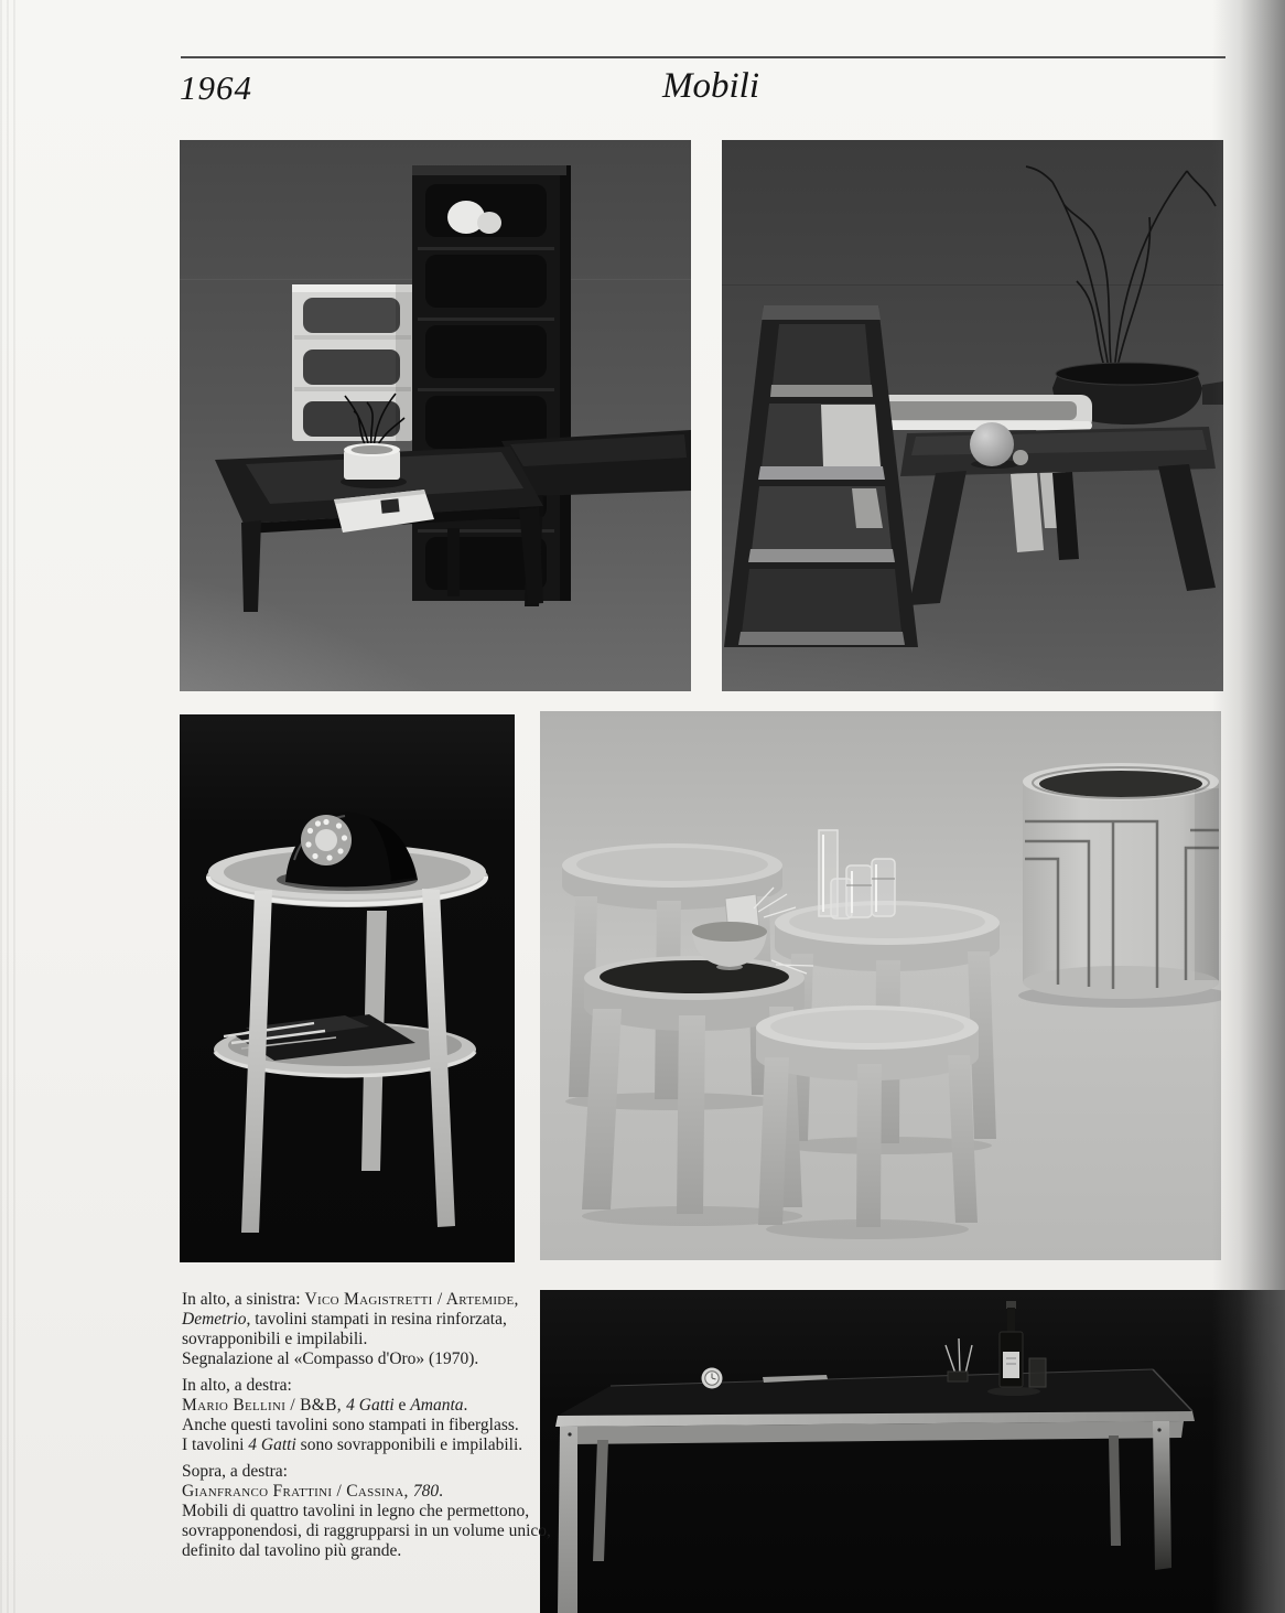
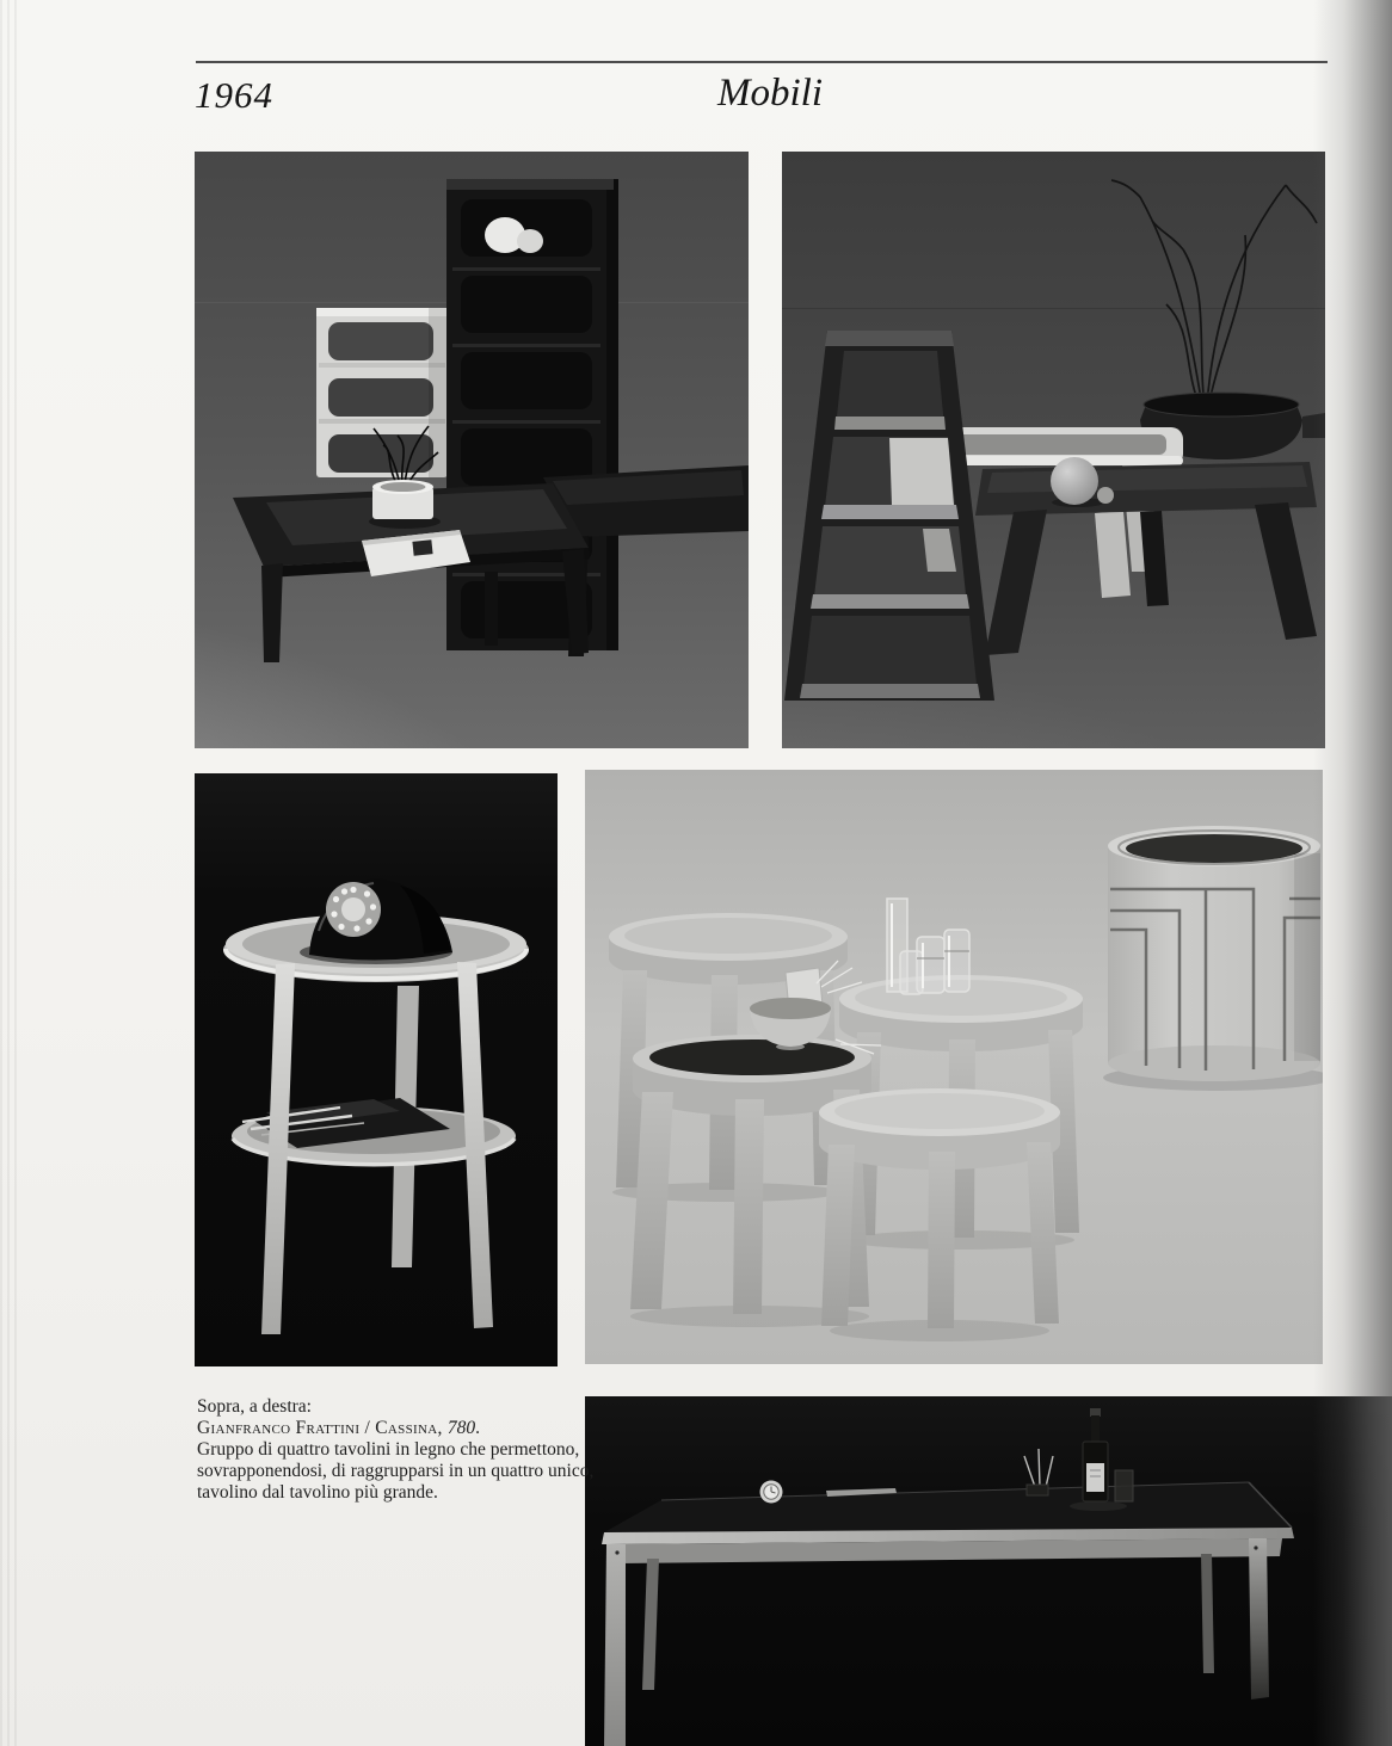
  1964
  Mobili
- In alto, a sinistra: Vico Magistretti / Artemide,
- Demetrio, tavolini stampati in resina rinforzata,
- sovrapponibili e impilabili.
- Segnalazione al «Compasso d'Oro» (1970).
- In alto, a destra:
- Mario Bellini / B&B, 4 Gatti e Amanta.
- Anche questi tavolini sono stampati in fiberglass.
- I tavolini 4 Gatti sono sovrapponibili e impilabili.
  Sopra, a destra:
  Gianfranco Frattini / Cassina, 780.
- Mobili di quattro tavolini in legno che permettono,
+ Gruppo di quattro tavolini in legno che permettono,
- sovrapponendosi, di raggrupparsi in un volume unico,
+ sovrapponendosi, di raggrupparsi in un quattro unico,
- definito dal tavolino più grande.
+ tavolino dal tavolino più grande.
